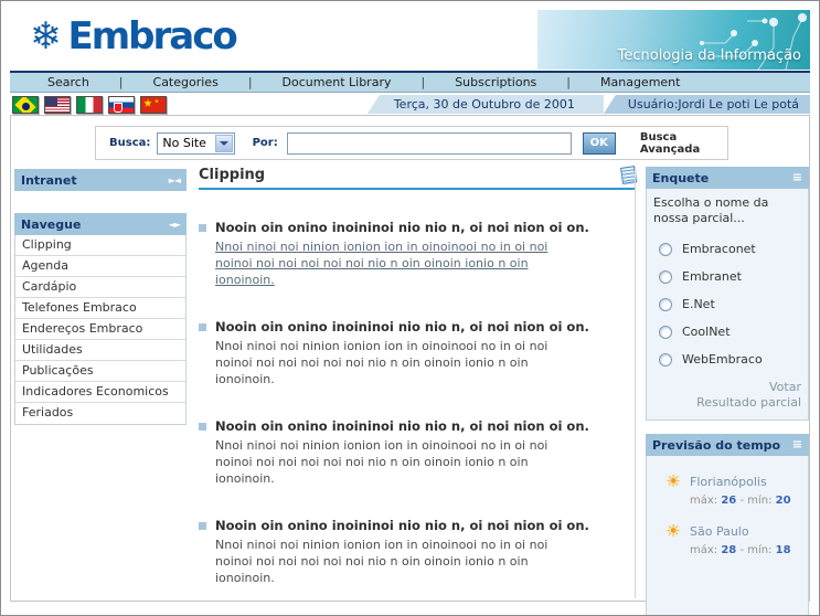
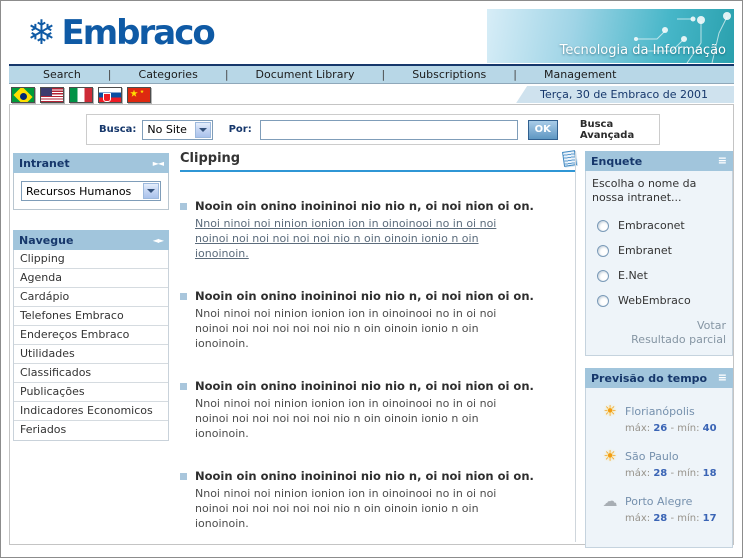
  ❄
  Embraco
  Tecnologia da Informação
  Search
  |
  Categories
  |
  Document Library
  |
  Subscriptions
  |
  Management
- Terça, 30 de Outubro de 2001
+ Terça, 30 de Embraco de 2001
- Usuário:Jordi Le poti Le potá
  Busca:
  No Site
  Por:
  OK
  Busca Avançada
  Intranet
  ►◄
+ Recursos Humanos
  Navegue
  ◄►
  Clipping
  Agenda
  Cardápio
  Telefones Embraco
  Endereços Embraco
  Utilidades
+ Classificados
  Publicações
  Indicadores Economicos
  Feriados
  Clipping
  Nooin oin onino inoininoi nio nio n, oi noi nion oi on.
  Nnoi ninoi noi ninion ionion ion in oinoinooi no in oi noi noinoi noi noi noi noi noi nio n oin oinoin ionio n oin ionoinoin.
  Nooin oin onino inoininoi nio nio n, oi noi nion oi on.
  Nnoi ninoi noi ninion ionion ion in oinoinooi no in oi noi noinoi noi noi noi noi noi nio n oin oinoin ionio n oin ionoinoin.
  Nooin oin onino inoininoi nio nio n, oi noi nion oi on.
  Nnoi ninoi noi ninion ionion ion in oinoinooi no in oi noi noinoi noi noi noi noi noi nio n oin oinoin ionio n oin ionoinoin.
  Nooin oin onino inoininoi nio nio n, oi noi nion oi on.
  Nnoi ninoi noi ninion ionion ion in oinoinooi no in oi noi noinoi noi noi noi noi noi nio n oin oinoin ionio n oin ionoinoin.
  Enquete
  ≡
- Escolha o nome da nossa parcial...
+ Escolha o nome da nossa intranet...
  Embraconet
  Embranet
  E.Net
- CoolNet
  WebEmbraco
  Votar
  Resultado parcial
  Previsão do tempo
  ≡
  ☀
  Florianópolis
- máx: 26 - mín: 20
+ máx: 26 - mín: 40
  ☀
  São Paulo
  máx: 28 - mín: 18
+ ☁
+ Porto Alegre
+ máx: 28 - mín: 17
